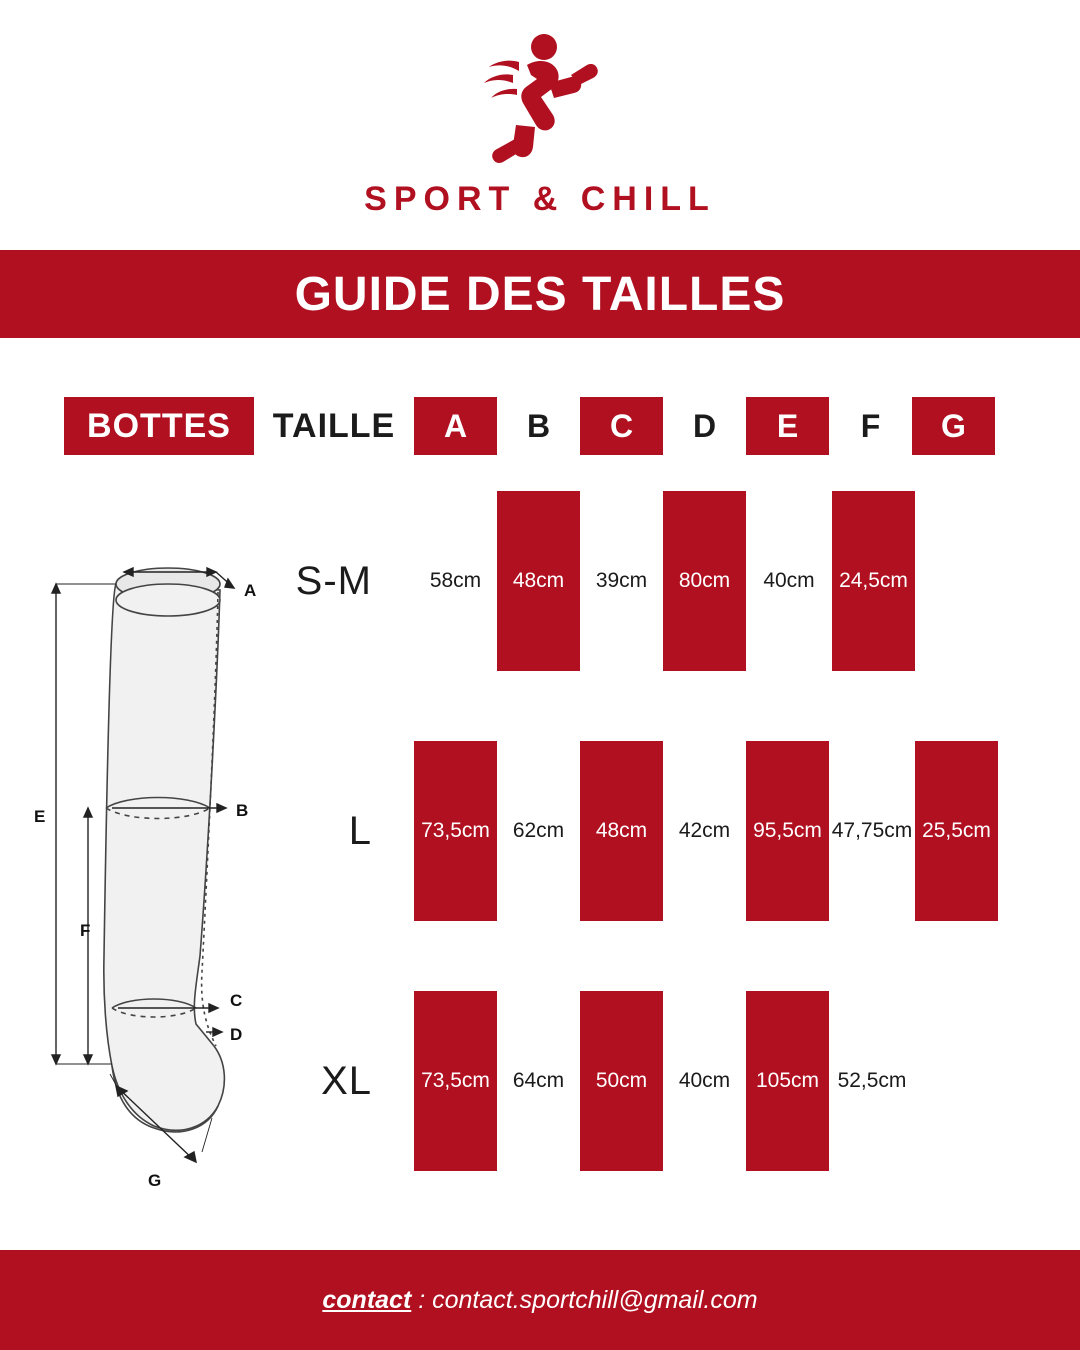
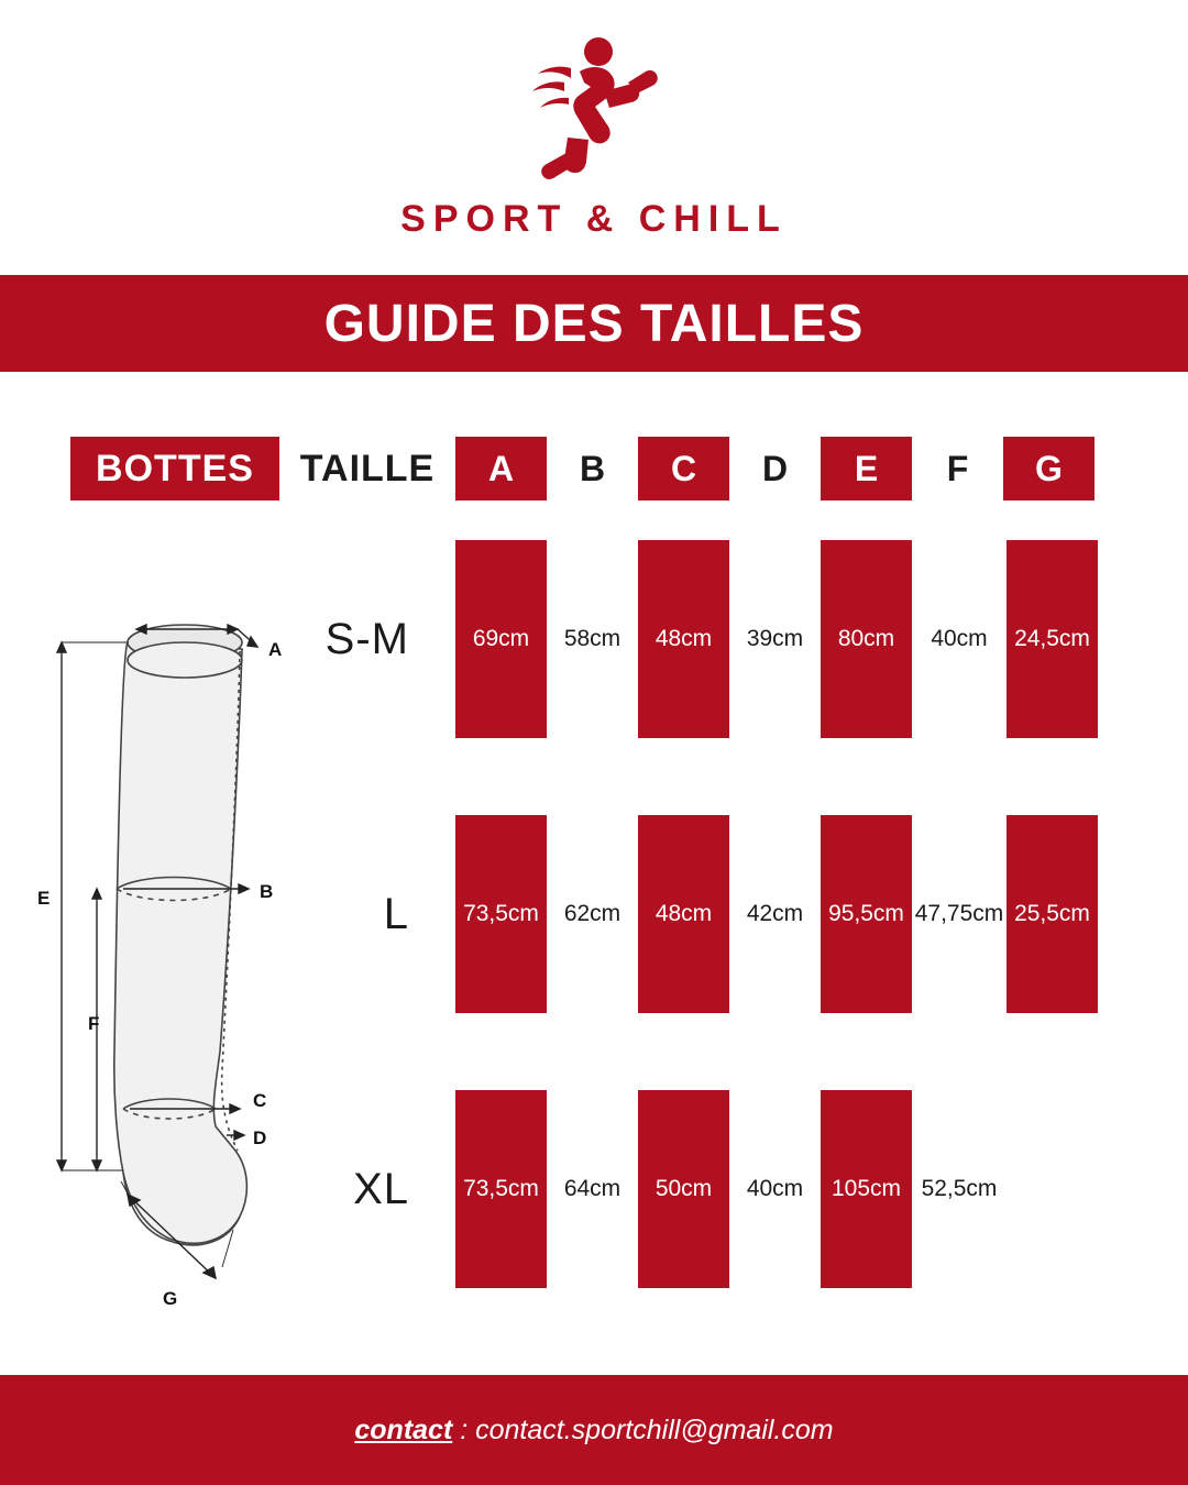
  SPORT & CHILL
  GUIDE DES TAILLES
  BOTTES
  TAILLE
  A
  B
  C
  D
  E
  F
  G
  S-M
+ 69cm
  58cm
  48cm
  39cm
  80cm
  40cm
  24,5cm
  L
  73,5cm
  62cm
  48cm
  42cm
  95,5cm
  47,75cm
  25,5cm
  XL
  73,5cm
  64cm
  50cm
  40cm
  105cm
  52,5cm
  A
  B
  C
  D
  E
  F
  G
  contact : contact.sportchill@gmail.com
